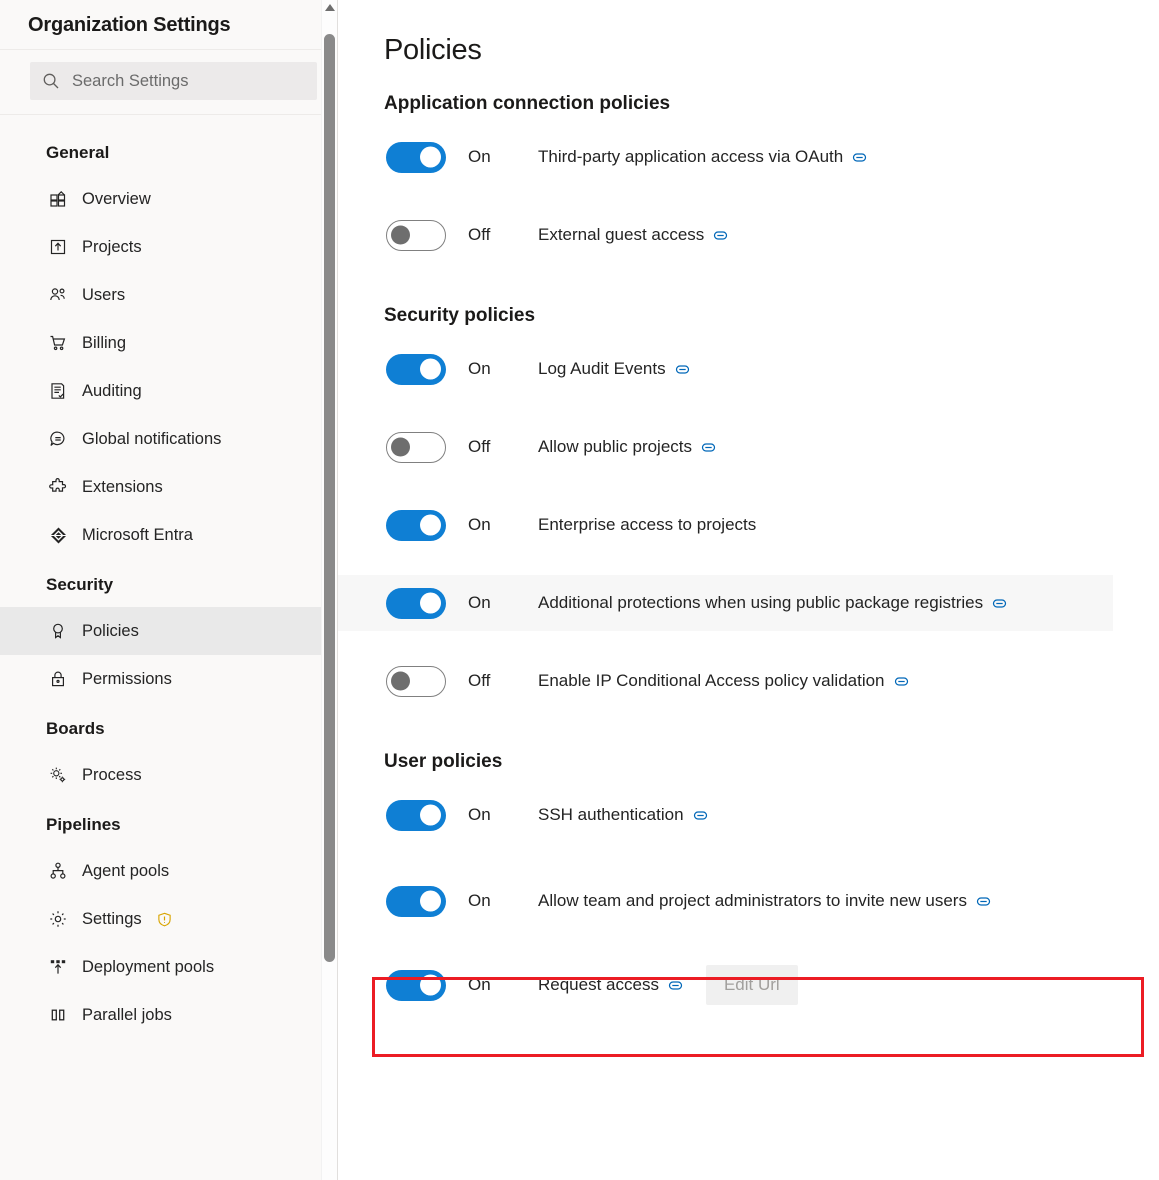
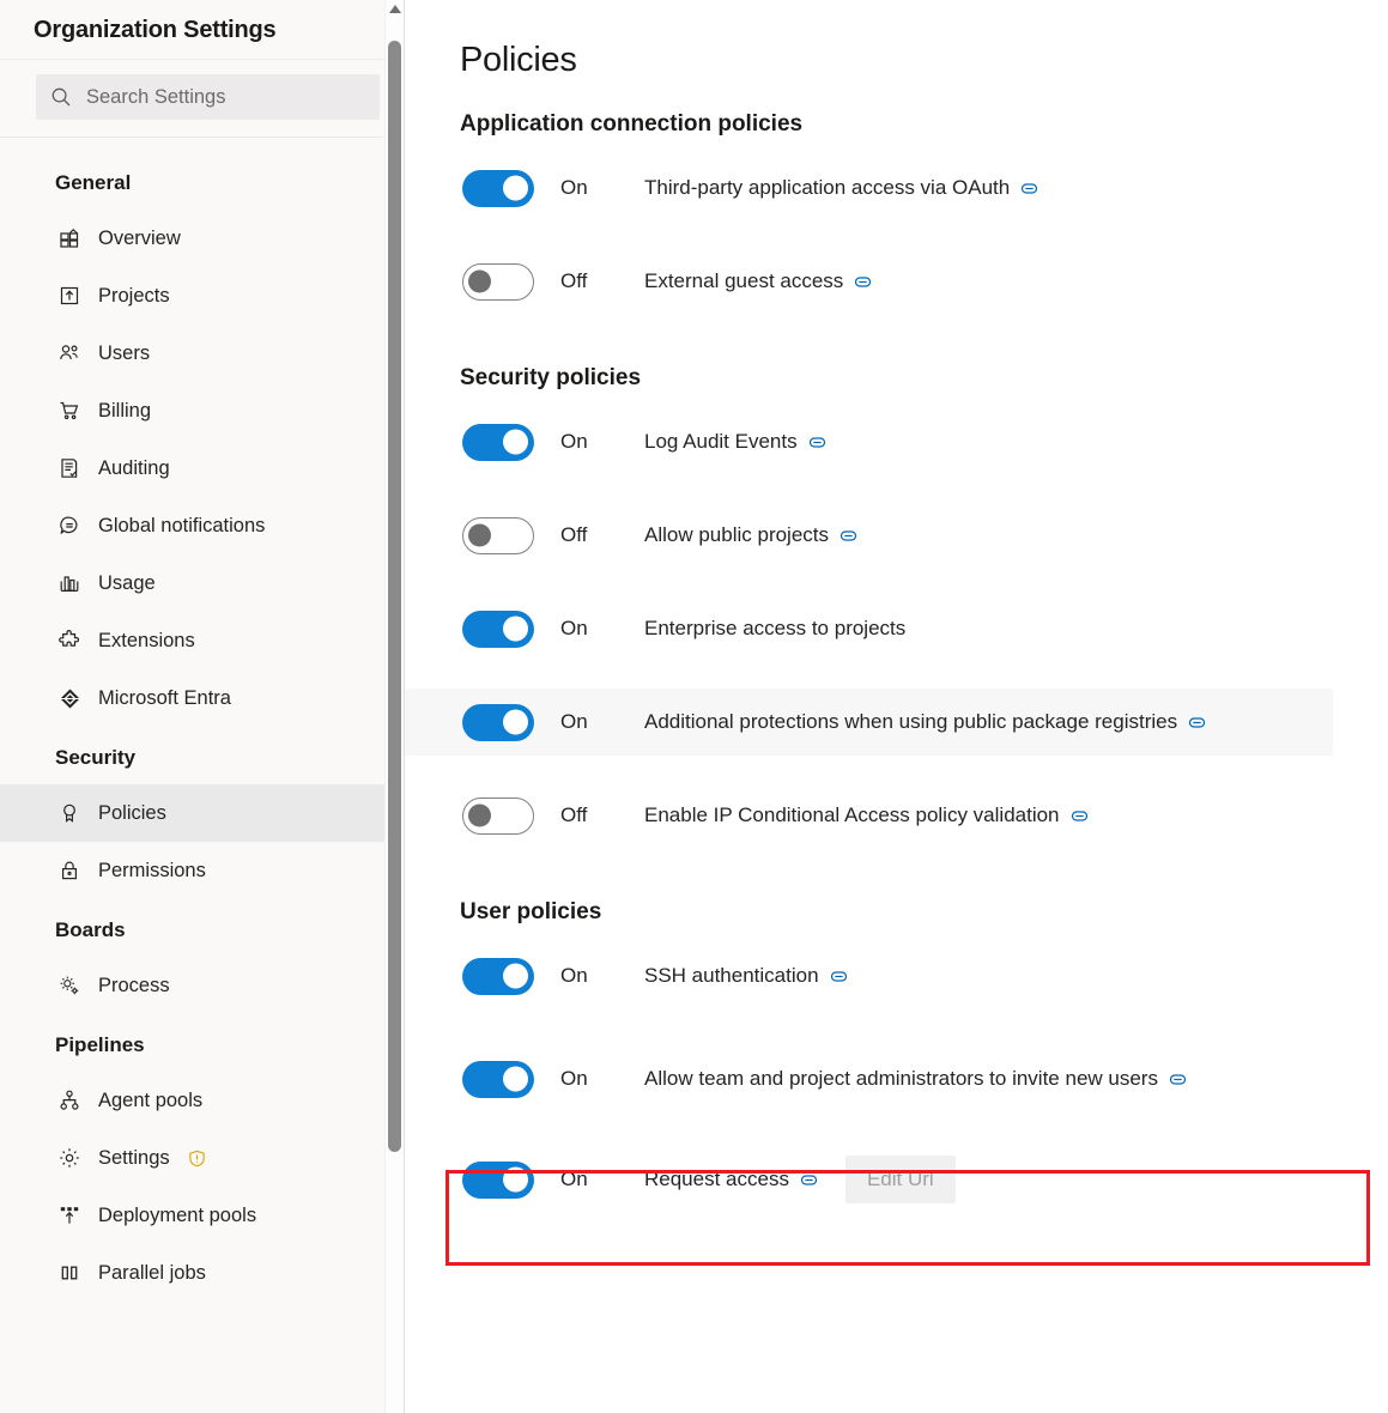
  Organization Settings
  Search Settings
  General
  Overview
  Projects
  Users
  Billing
  Auditing
  Global notifications
+ Usage
  Extensions
  Microsoft Entra
  Security
  Policies
  Permissions
  Boards
  Process
  Pipelines
  Agent pools
  Settings
  Deployment pools
  Parallel jobs
  Policies
  Application connection policies
  On
  Third-party application access via OAuth
  Off
  External guest access
  Security policies
  On
  Log Audit Events
  Off
  Allow public projects
  On
  Enterprise access to projects
  On
  Additional protections when using public package registries
  Off
  Enable IP Conditional Access policy validation
  User policies
  On
  SSH authentication
  On
  Allow team and project administrators to invite new users
  On
  Request access
  Edit Url
